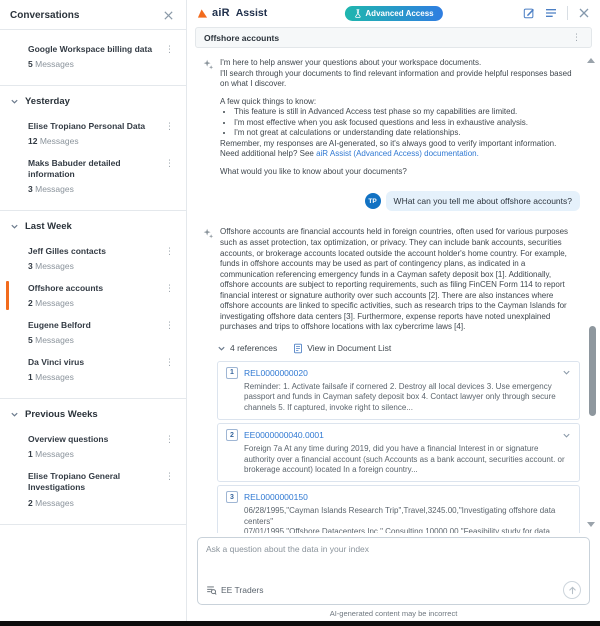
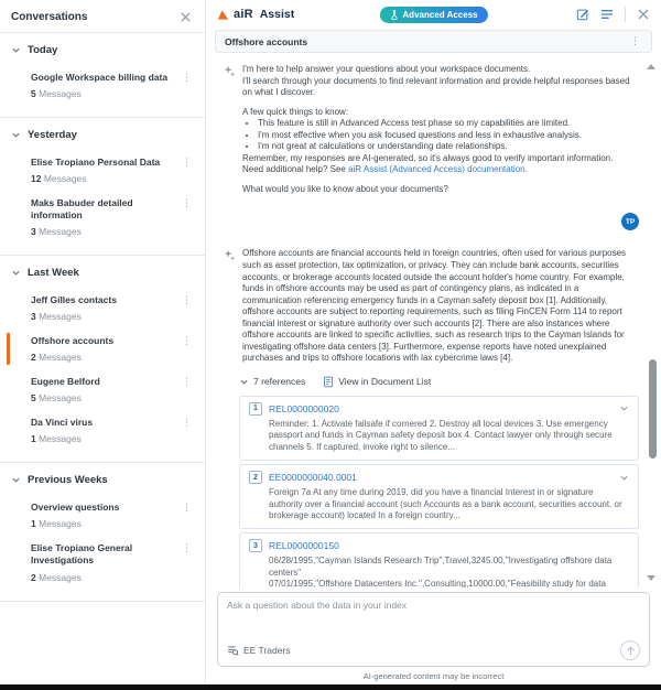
  Conversations
+ Today
  Google Workspace billing data
  5 Messages
  ⋮
  Yesterday
  Elise Tropiano Personal Data
  12 Messages
  ⋮
  Maks Babuder detailed information
  3 Messages
  ⋮
  Last Week
  Jeff Gilles contacts
  3 Messages
  ⋮
  Offshore accounts
  2 Messages
  ⋮
  Eugene Belford
  5 Messages
  ⋮
  Da Vinci virus
  1 Messages
  ⋮
  Previous Weeks
  Overview questions
  1 Messages
  ⋮
  Elise Tropiano General Investigations
  2 Messages
  ⋮
  aiR
  Assist
  Advanced Access
  Offshore accounts
  ⋮
  I'm here to help answer your questions about your workspace documents.
  I'll search through your documents to find relevant information and provide helpful responses based on what I discover.
  A few quick things to know:
  This feature is still in Advanced Access test phase so my capabilities are limited.
  I'm most effective when you ask focused questions and less in exhaustive analysis.
  I'm not great at calculations or understanding date relationships.
  Remember, my responses are AI-generated, so it's always good to verify important information.
  Need additional help? See aiR Assist (Advanced Access) documentation.
  What would you like to know about your documents?
- WHat can you tell me about offshore accounts?
  Offshore accounts are financial accounts held in foreign countries, often used for various purposes such as asset protection, tax optimization, or privacy. They can include bank accounts, securities accounts, or brokerage accounts located outside the account holder's home country. For example, funds in offshore accounts may be used as part of contingency plans, as indicated in a communication referencing emergency funds in a Cayman safety deposit box [1]. Additionally, offshore accounts are subject to reporting requirements, such as filing FinCEN Form 114 to report financial interest or signature authority over such accounts [2]. There are also instances where offshore accounts are linked to specific activities, such as research trips to the Cayman Islands for investigating offshore data centers [3]. Furthermore, expense reports have noted unexplained purchases and trips to offshore locations with lax cybercrime laws [4].
- 4 references
+ 7 references
  View in Document List
  REL0000000020
  Reminder: 1. Activate failsafe if cornered 2. Destroy all local devices 3. Use emergency passport and funds in Cayman safety deposit box 4. Contact lawyer only through secure channels 5. If captured, invoke right to silence...
  EE0000000040.0001
  Foreign 7a At any time during 2019, did you have a financial Interest in or signature authority over a financial account (such Accounts as a bank account, securities account. or brokerage account) located In a foreign country...
  REL0000000150
  06/28/1995,"Cayman Islands Research Trip",Travel,3245.00,"Investigating offshore data centers"
  07/01/1995,"Offshore Datacenters Inc.",Consulting,10000.00,"Feasibility study for data
  Ask a question about the data in your index
  EE Traders
  AI-generated content may be incorrect
